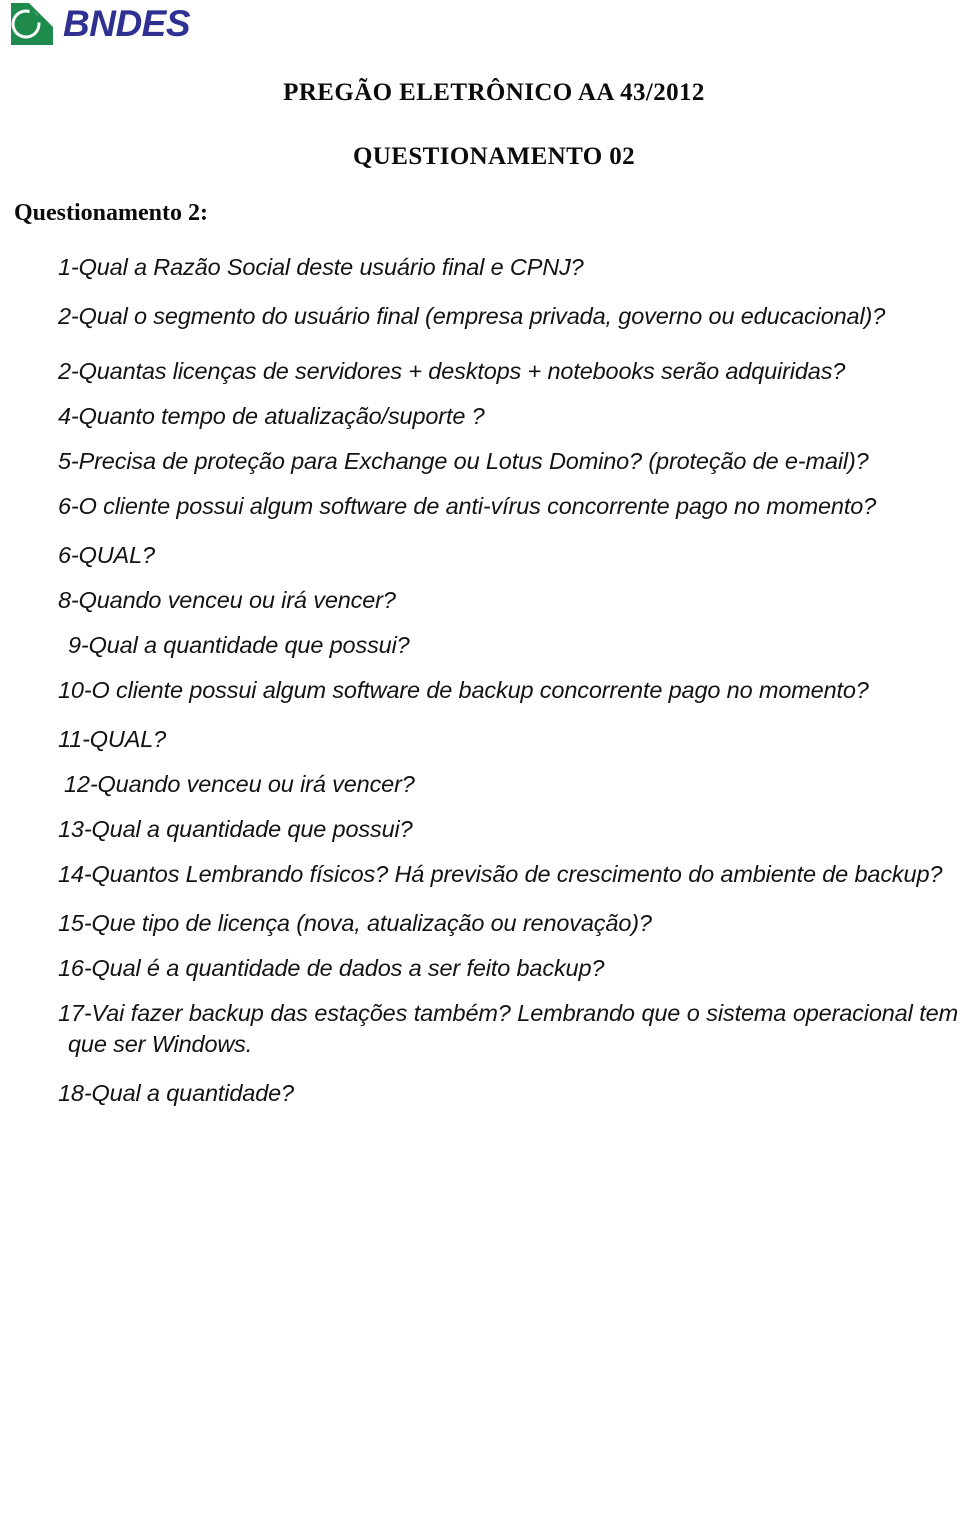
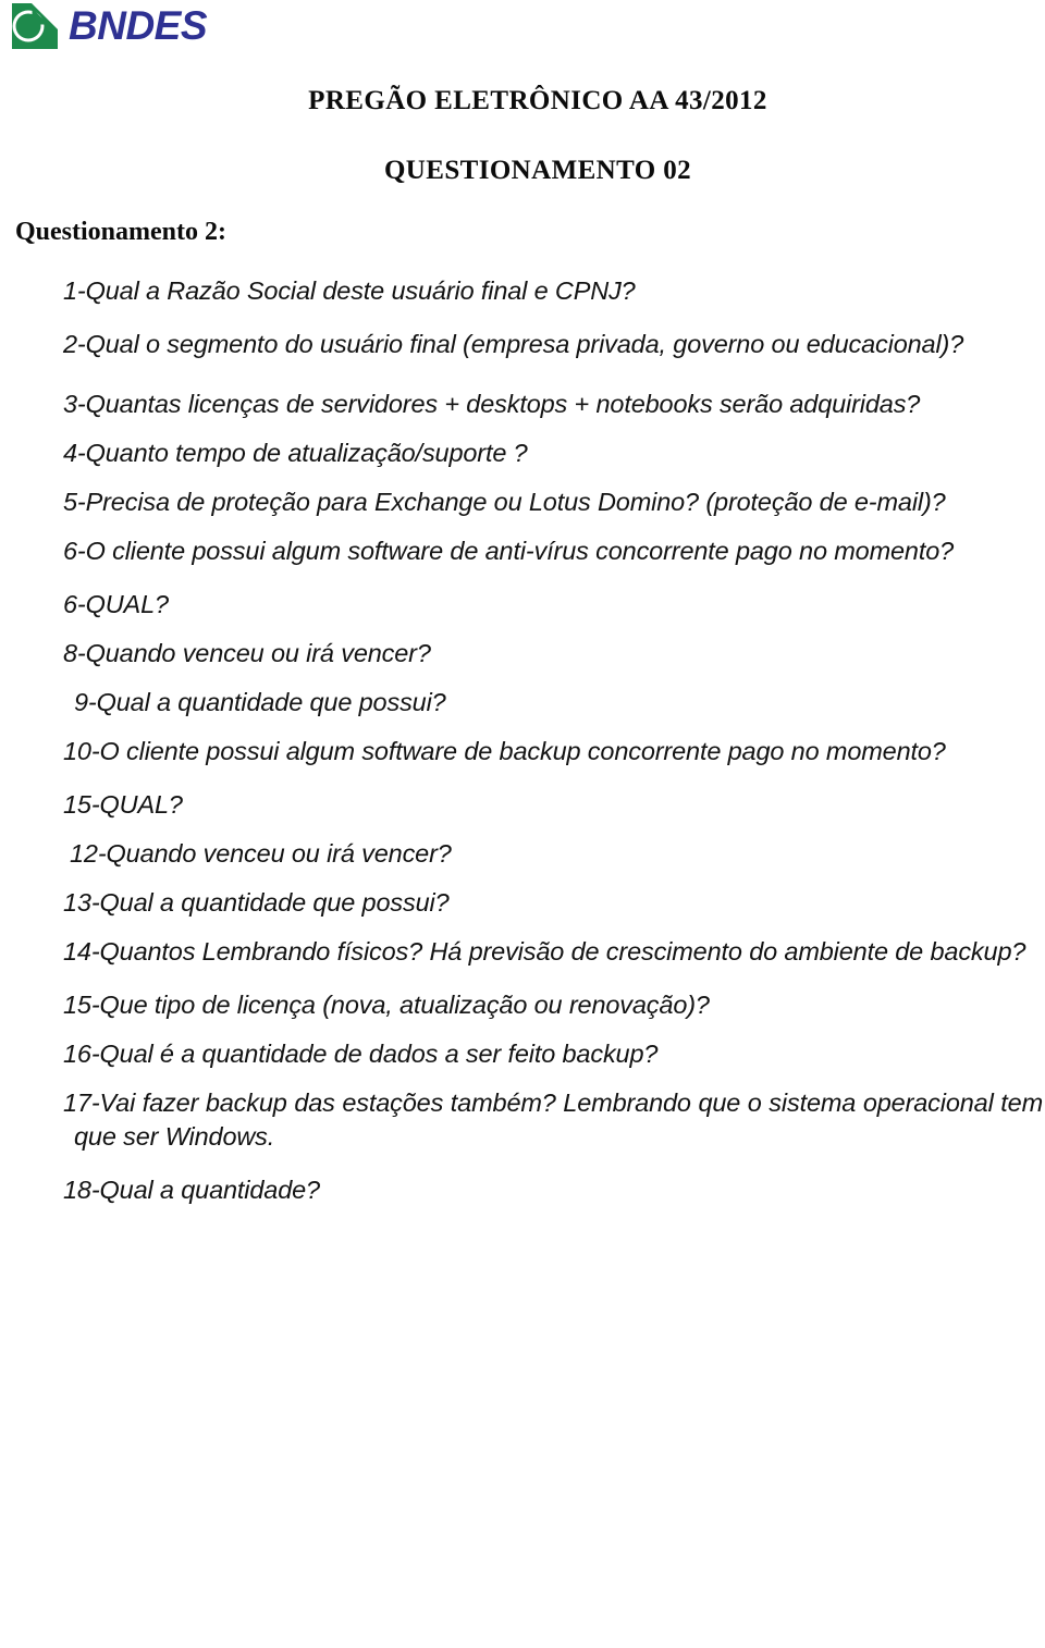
  BNDES
  PREGÃO ELETRÔNICO AA 43/2012
  QUESTIONAMENTO 02
  Questionamento 2:
  1-Qual a Razão Social deste usuário final e CPNJ?
  2-Qual o segmento do usuário final (empresa privada, governo ou educacional)?
- 2-Quantas licenças de servidores + desktops + notebooks serão adquiridas?
+ 3-Quantas licenças de servidores + desktops + notebooks serão adquiridas?
  4-Quanto tempo de atualização/suporte ?
  5-Precisa de proteção para Exchange ou Lotus Domino? (proteção de e-mail)?
  6-O cliente possui algum software de anti-vírus concorrente pago no momento?
  6-QUAL?
  8-Quando venceu ou irá vencer?
  9-Qual a quantidade que possui?
  10-O cliente possui algum software de backup concorrente pago no momento?
- 11-QUAL?
+ 15-QUAL?
  12-Quando venceu ou irá vencer?
  13-Qual a quantidade que possui?
  14-Quantos Lembrando físicos? Há previsão de crescimento do ambiente de backup?
  15-Que tipo de licença (nova, atualização ou renovação)?
  16-Qual é a quantidade de dados a ser feito backup?
  17-Vai fazer backup das estações também? Lembrando que o sistema operacional tem que ser Windows.
  18-Qual a quantidade?
